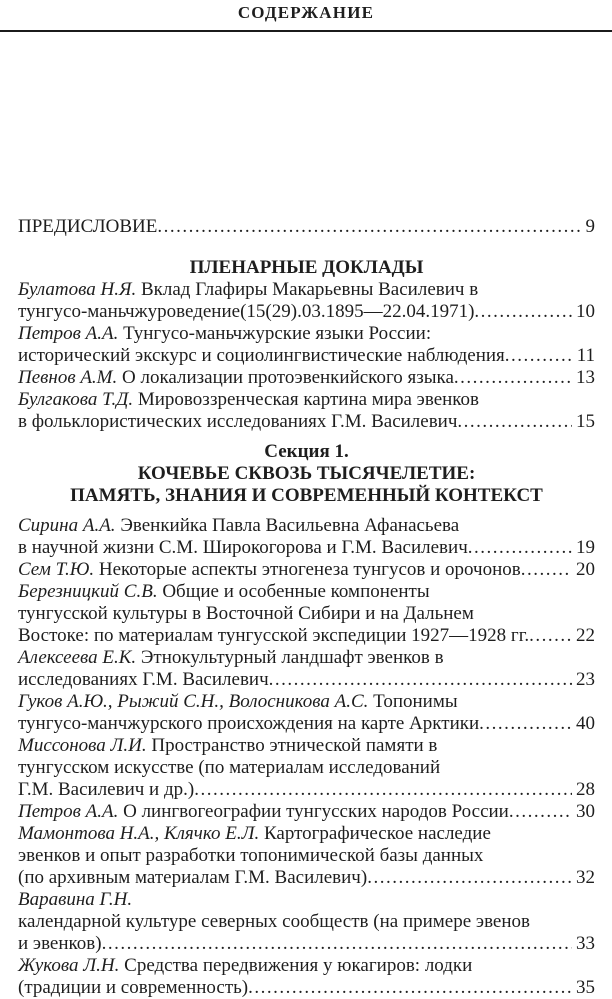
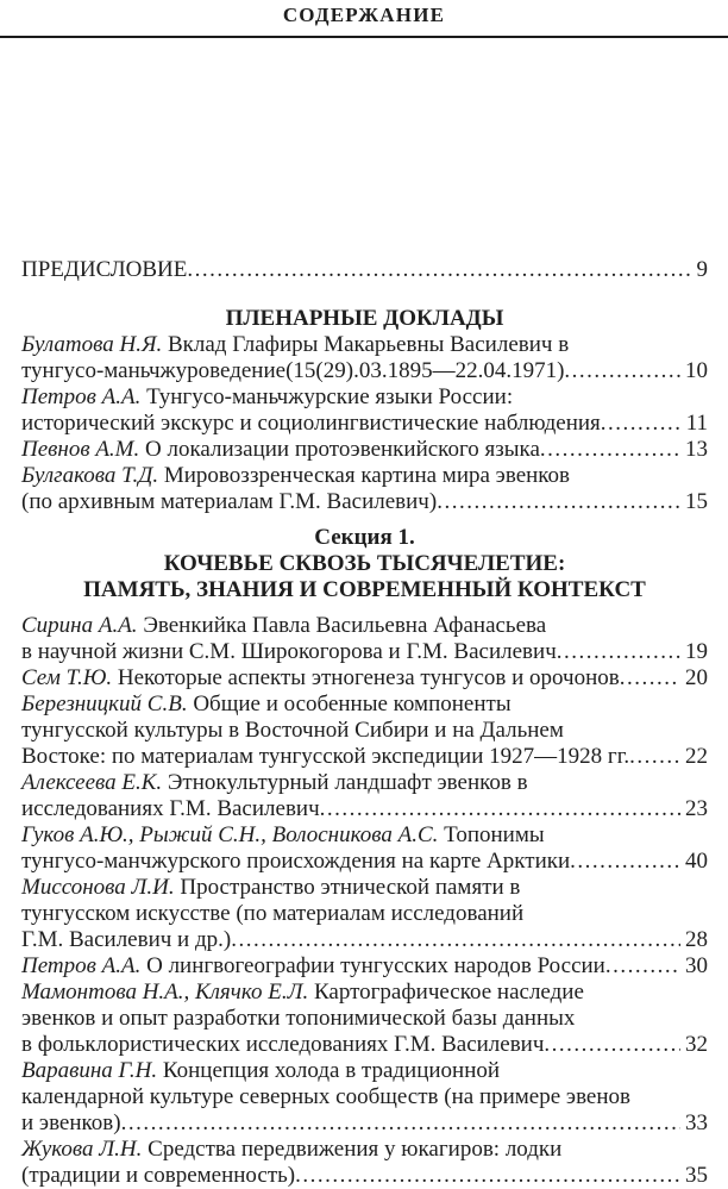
  СОДЕРЖАНИЕ
  ПРЕДИСЛОВИЕ
  9
  ПЛЕНАРНЫЕ ДОКЛАДЫ
  Булатова Н.Я.
  Вклад Глафиры Макарьевны Василевич в
  тунгусо-маньчжуроведение(15(29).03.1895—22.04.1971)
  10
  Петров А.А.
  Тунгусо-маньчжурские языки России:
  исторический экскурс и социолингвистические наблюдения
  11
  Певнов А.М.
  О локализации протоэвенкийского языка
  13
  Булгакова Т.Д.
  Мировоззренческая картина мира эвенков
- в фольклористических исследованиях Г.М. Василевич
+ (по архивным материалам Г.М. Василевич)
  15
  Секция 1.
  КОЧЕВЬЕ СКВОЗЬ ТЫСЯЧЕЛЕТИЕ:
  ПАМЯТЬ, ЗНАНИЯ И СОВРЕМЕННЫЙ КОНТЕКСТ
  Сирина А.А.
  Эвенкийка Павла Васильевна Афанасьева
  в научной жизни С.М. Широкогорова и Г.М. Василевич
  19
  Сем Т.Ю.
  Некоторые аспекты этногенеза тунгусов и орочонов
  20
  Березницкий С.В.
  Общие и особенные компоненты
  тунгусской культуры в Восточной Сибири и на Дальнем
  Востоке: по материалам тунгусской экспедиции 1927—1928 гг.
  22
  Алексеева Е.К.
  Этнокультурный ландшафт эвенков в
  исследованиях Г.М. Василевич
  23
  Гуков А.Ю., Рыжий С.Н., Волосникова А.С.
  Топонимы
  тунгусо-манчжурского происхождения на карте Арктики
  40
  Миссонова Л.И.
  Пространство этнической памяти в
  тунгусском искусстве (по материалам исследований
  Г.М. Василевич и др.)
  28
  Петров А.А.
  О лингвогеографии тунгусских народов России
  30
  Мамонтова Н.А., Клячко Е.Л.
  Картографическое наследие
  эвенков и опыт разработки топонимической базы данных
- (по архивным материалам Г.М. Василевич)
+ в фольклористических исследованиях Г.М. Василевич
  32
  Варавина Г.Н.
+ Концепция холода в традиционной
  календарной культуре северных сообществ (на примере эвенов
  и эвенков)
  33
  Жукова Л.Н.
  Средства передвижения у юкагиров: лодки
  (традиции и современность)
  35
